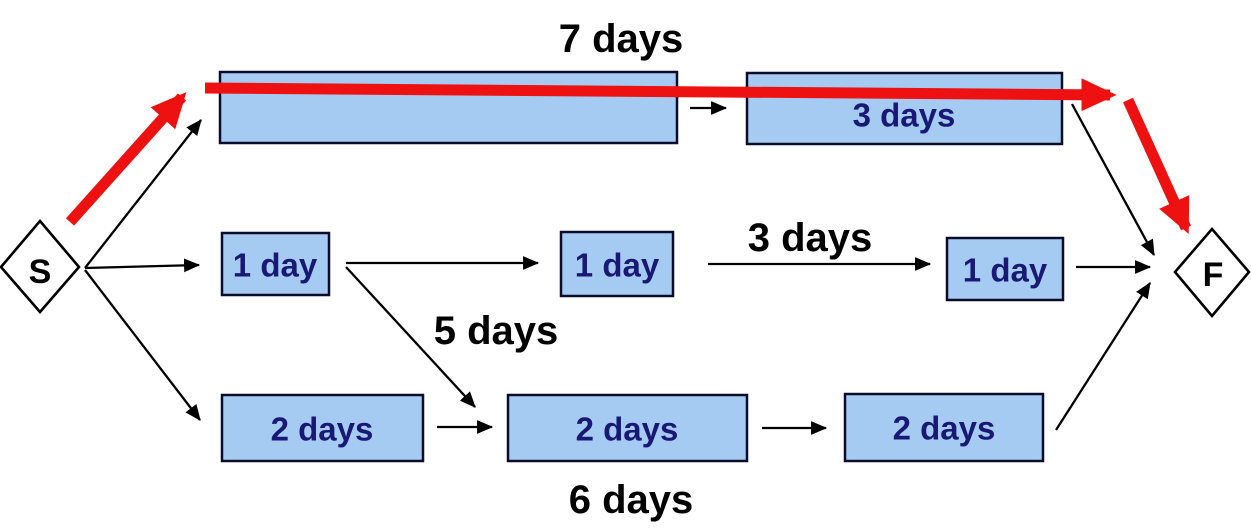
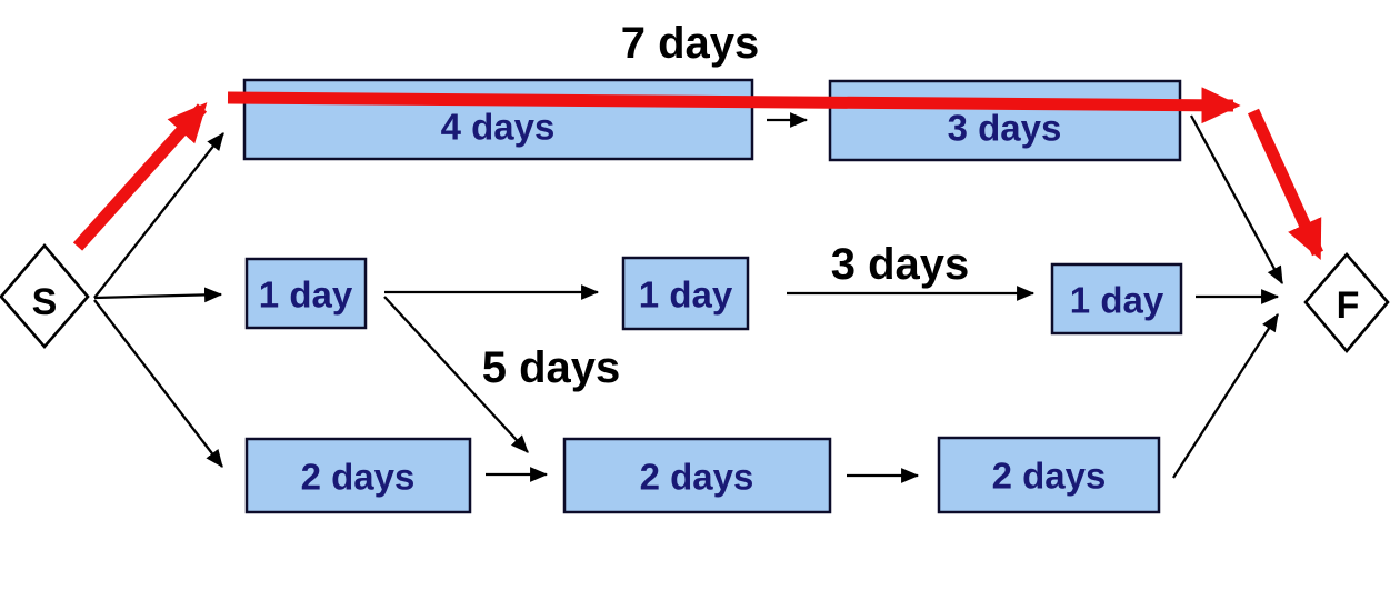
+ 4 days
  3 days
  1 day
  1 day
  1 day
  2 days
  2 days
  2 days
  S
  F
  7 days
  3 days
  5 days
- 6 days
